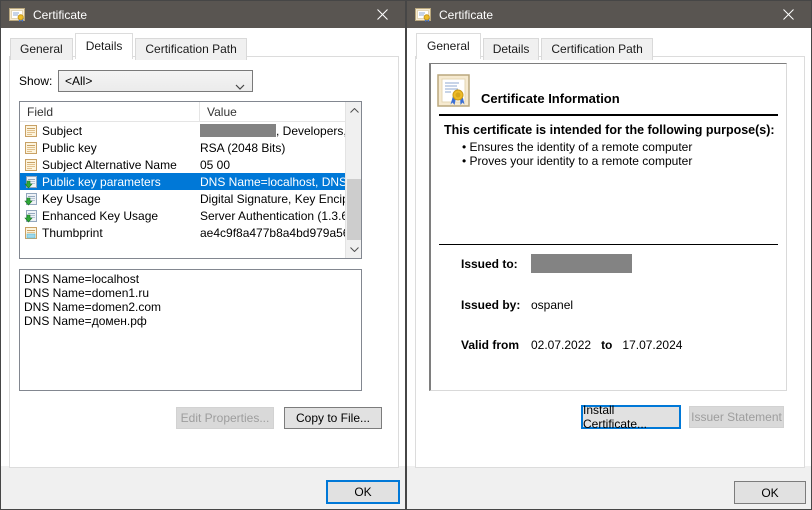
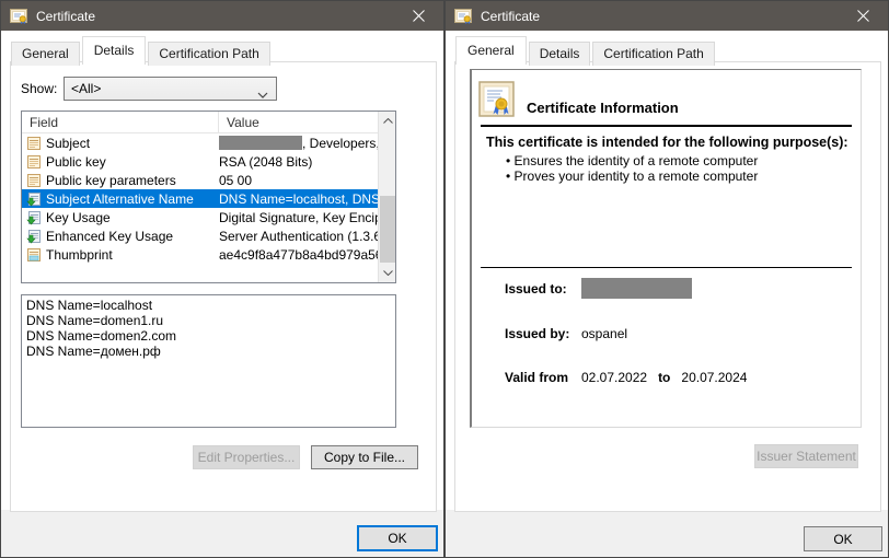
  Certificate
  General
  Details
  Certification Path
  Show:
  <All>
  Field
  Value
  Subject
  Public key
  RSA (2048 Bits)
- Subject Alternative Name
+ Public key parameters
  05 00
- Public key parameters
+ Subject Alternative Name
  DNS Name=localhost, DNS
  Key Usage
  Digital Signature, Key Enci
  Enhanced Key Usage
  Server Authentication (1.3.
  Thumbprint
  ae4c9f8a477b8a4bd979a5
  DNS Name=localhost
  DNS Name=domen1.ru
  DNS Name=domen2.com
  DNS Name=домен.рф
  Edit Properties...
  Copy to File...
  OK
  Certificate
  General
  Details
  Certification Path
  Certificate Information
  This certificate is intended for the following purpose(s):
  Ensures the identity of a remote computer
  Proves your identity to a remote computer
  Issued to:
  Issued by:
  ospanel
  Valid from
  02.07.2022
  to
- 17.07.2024
+ 20.07.2024
- Install Certificate...
  Issuer Statement
  OK
